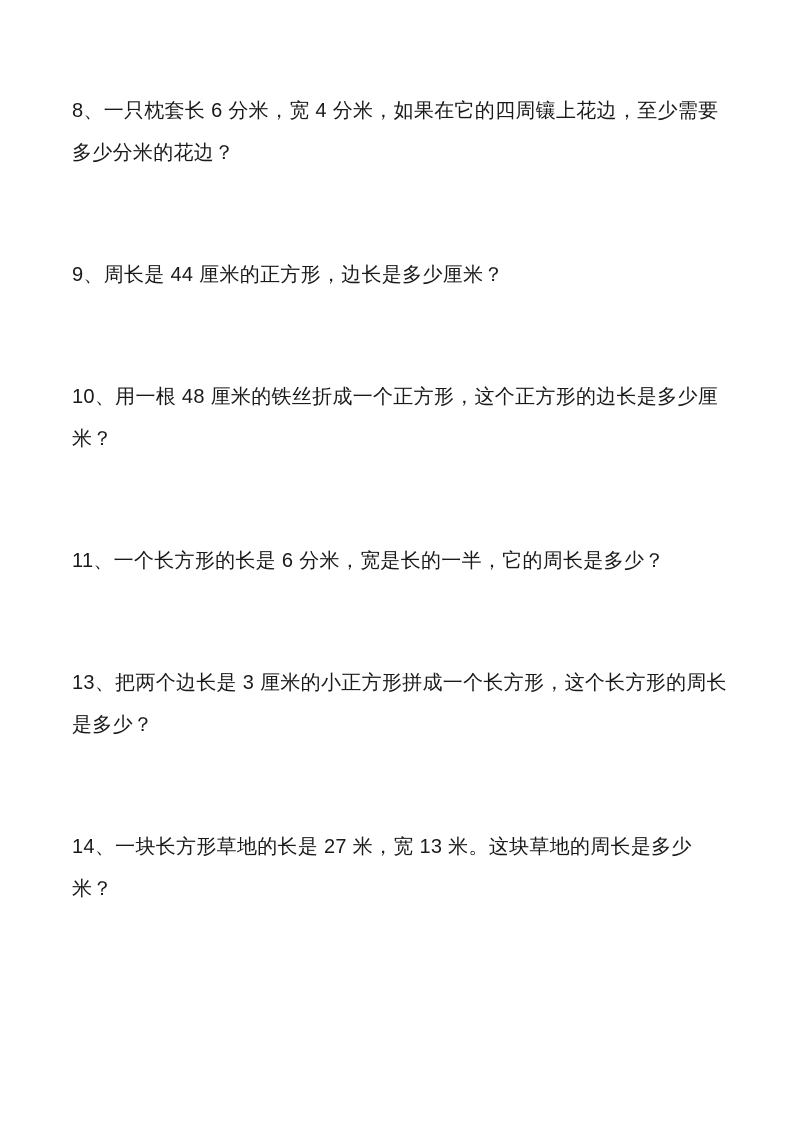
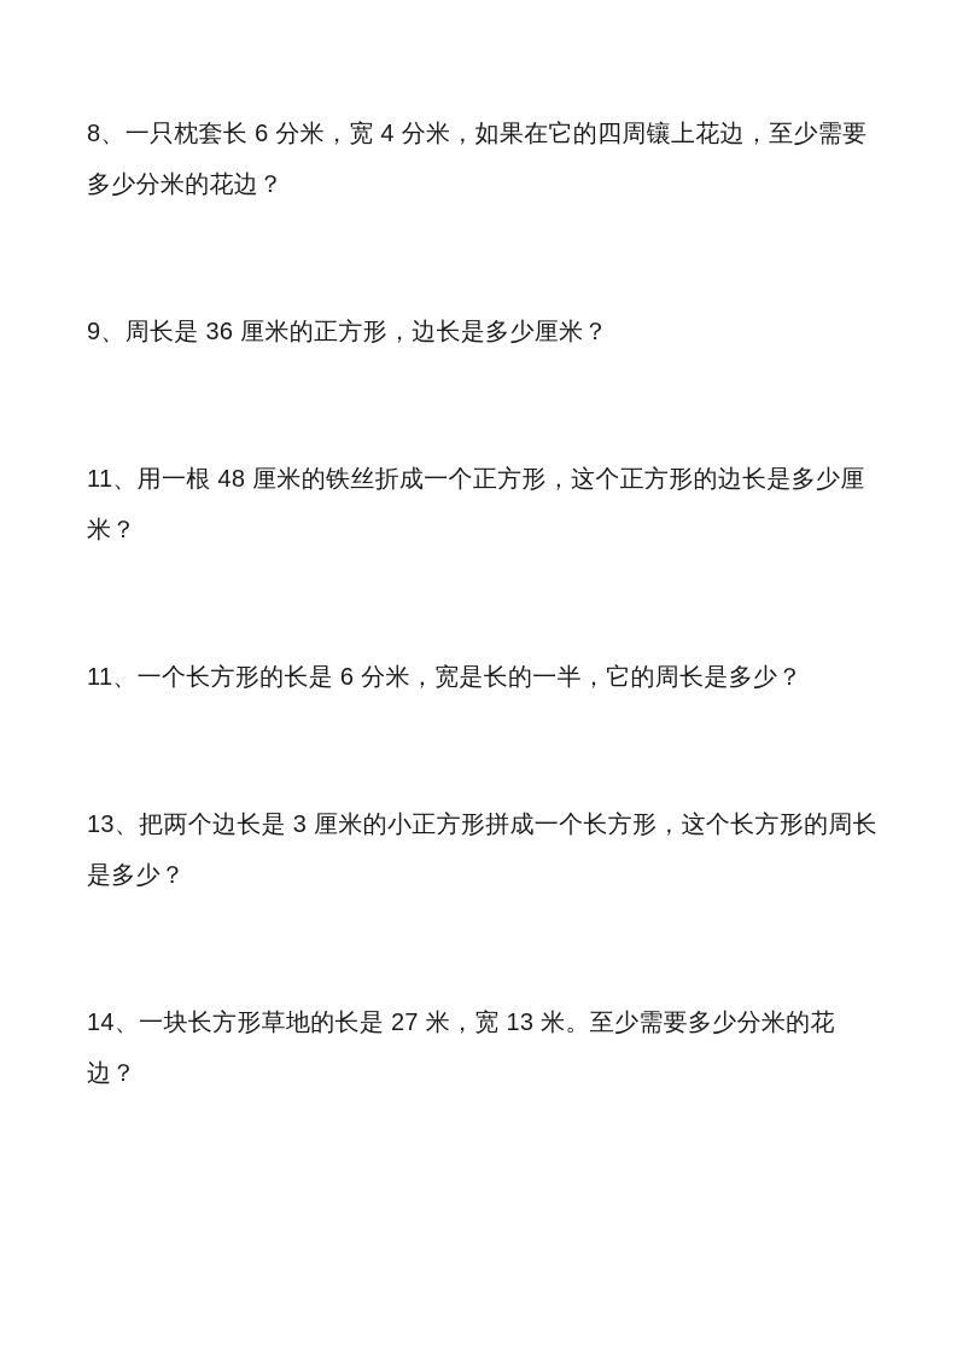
  8、一只枕套长 6 分米，宽 4 分米，如果在它的四周镶上花边，至少需要多少分米的花边？
- 9、周长是 44 厘米的正方形，边长是多少厘米？
+ 9、周长是 36 厘米的正方形，边长是多少厘米？
- 10、用一根 48 厘米的铁丝折成一个正方形，这个正方形的边长是多少厘米？
+ 11、用一根 48 厘米的铁丝折成一个正方形，这个正方形的边长是多少厘米？
  11、一个长方形的长是 6 分米，宽是长的一半，它的周长是多少？
  13、把两个边长是 3 厘米的小正方形拼成一个长方形，这个长方形的周长是多少？
- 14、一块长方形草地的长是 27 米，宽 13 米。这块草地的周长是多少米？
+ 14、一块长方形草地的长是 27 米，宽 13 米。至少需要多少分米的花边？
